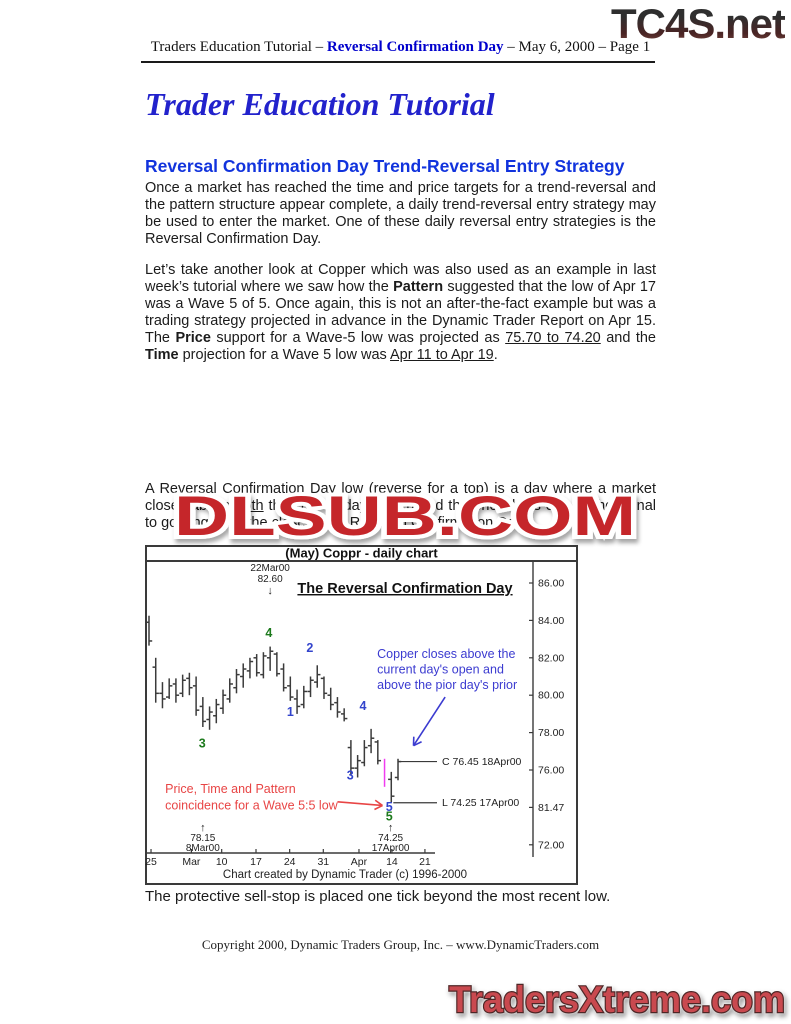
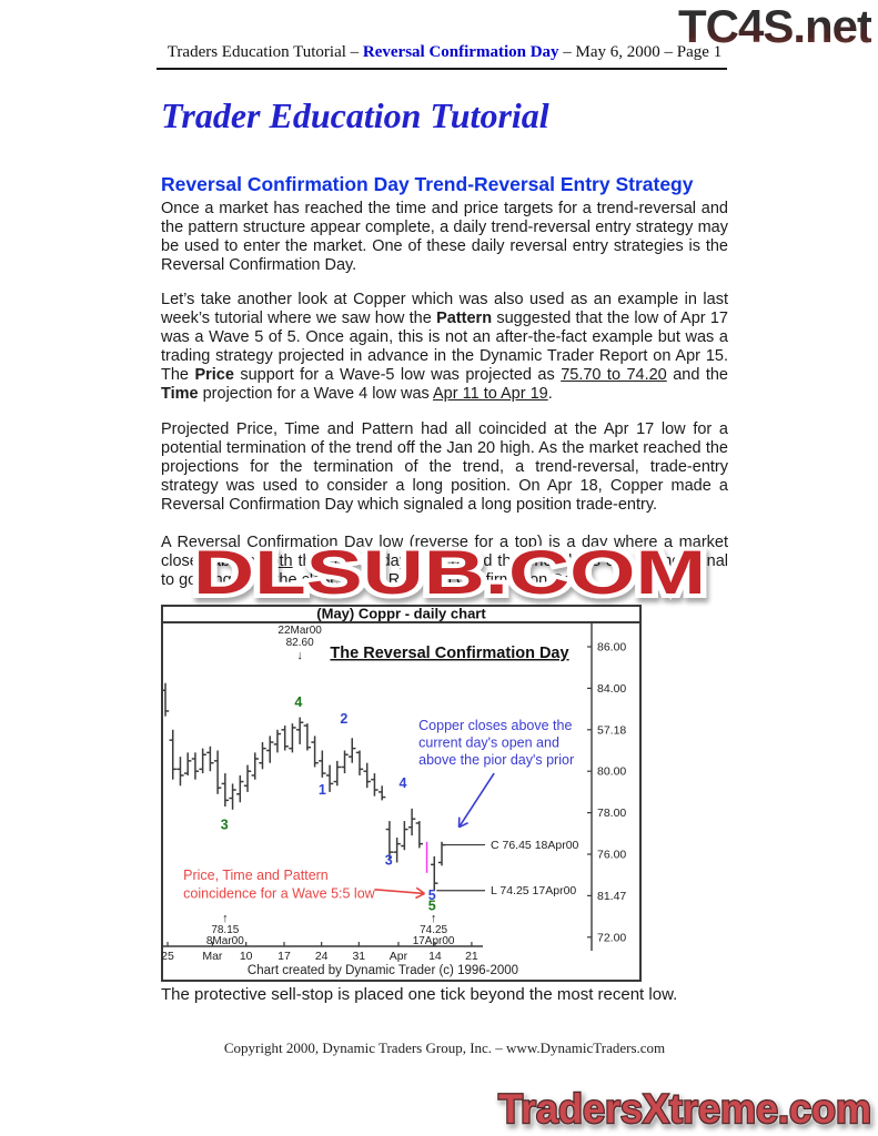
  TC4S.net
  Traders Education Tutorial – Reversal Confirmation Day – May 6, 2000 – Page 1
  Trader Education Tutorial
  Reversal Confirmation Day Trend-Reversal Entry Strategy
  Once a market has reached the time and price targets for a trend-reversal and the pattern structure appear complete, a daily trend-reversal entry strategy may be used to enter the market. One of these daily reversal entry strategies is the Reversal Confirmation Day.
- Let’s take another look at Copper which was also used as an example in last week’s tutorial where we saw how the Pattern suggested that the low of Apr 17 was a Wave 5 of 5. Once again, this is not an after-the-fact example but was a trading strategy projected in advance in the Dynamic Trader Report on Apr 15. The Price support for a Wave-5 low was projected as 75.70 to 74.20 and the Time projection for a Wave 5 low was Apr 11 to Apr 19.
+ Let’s take another look at Copper which was also used as an example in last week’s tutorial where we saw how the Pattern suggested that the low of Apr 17 was a Wave 5 of 5. Once again, this is not an after-the-fact example but was a trading strategy projected in advance in the Dynamic Trader Report on Apr 15. The Price support for a Wave-5 low was projected as 75.70 to 74.20 and the Time projection for a Wave 4 low was Apr 11 to Apr 19.
+ Projected Price, Time and Pattern had all coincided at the Apr 17 low for a potential termination of the trend off the Jan 20 high. As the market reached the projections for the termination of the trend, a trend-reversal, trade-entry strategy was used to consider a long position. On Apr 18, Copper made a Reversal Confirmation Day which signaled a long position trade-entry.
  A Reversal Confirmation Day low (reverse for a top) is a day where a market closes above both the current day’s open and the prior day’s close. The signal to go long is on the close of the Reversal Confirmation Day.
  (May) Coppr - daily chart
  The Reversal Confirmation Day
  86.00
  84.00
- 82.00
+ 57.18
  80.00
  78.00
  76.00
  81.47
  72.00
  25
  Mar
  10
  17
  24
  31
  Apr
  14
  21
  Chart created by Dynamic Trader (c) 1996-2000
  C 76.45 18Apr00
  L 74.25 17Apr00
  3
  4
  1
  2
  3
  4
  5
  5
  22Mar00
  82.60
  ↓
  ↑
  78.15
  8Mar00
  ↑
  74.25
  17Apr00
  Copper closes above the
  current day's open and
  above the pior day's prior
  Price, Time and Pattern
  coincidence for a Wave 5:5 low
  The protective sell-stop is placed one tick beyond the most recent low.
  Copyright 2000, Dynamic Traders Group, Inc. – www.DynamicTraders.com
  DLSUB.COM
  TradersXtreme.com
